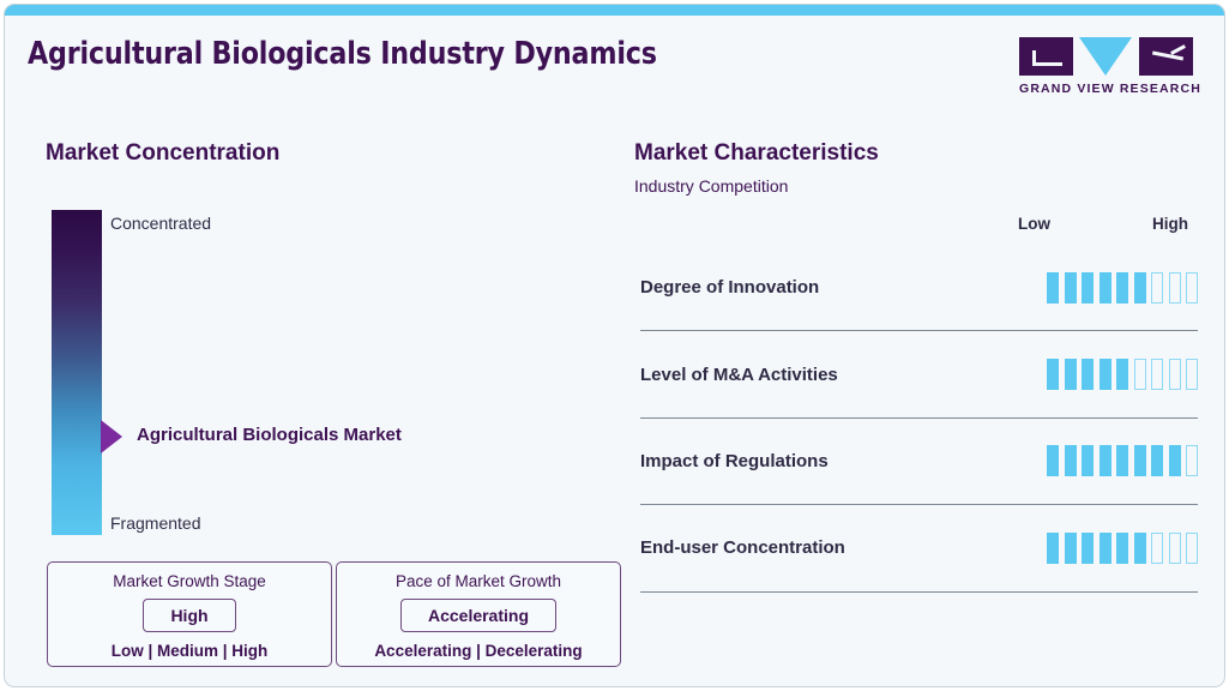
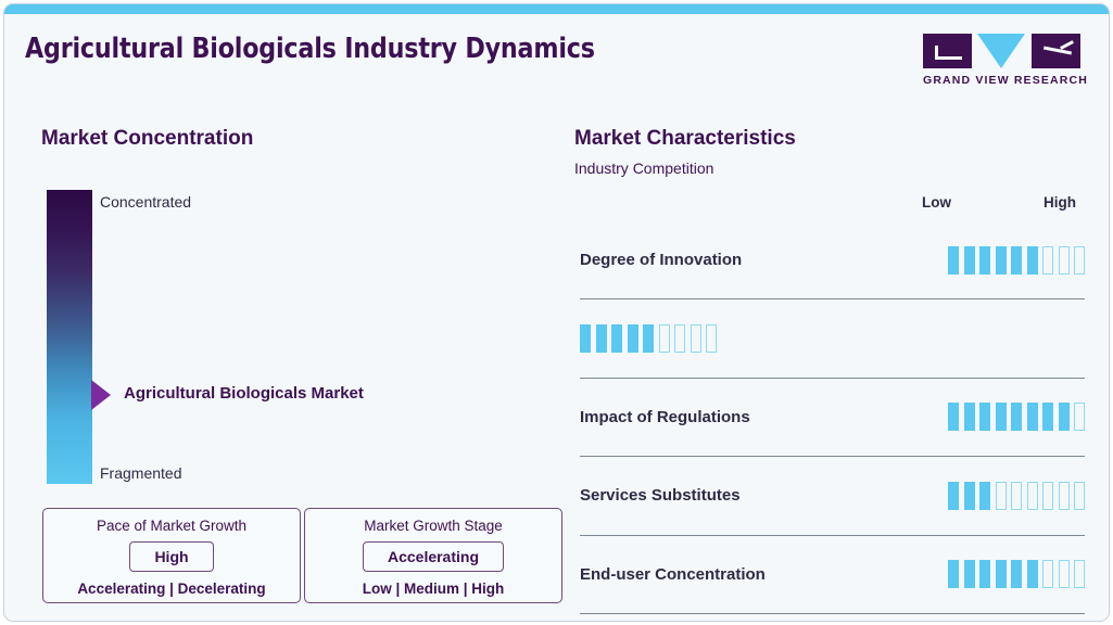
  Agricultural Biologicals Industry Dynamics
  GRAND VIEW RESEARCH
  Market Concentration
  Concentrated
  Fragmented
  Agricultural Biologicals Market
- Market Growth Stage
+ Pace of Market Growth
  High
- Low | Medium | High
+ Accelerating | Decelerating
- Pace of Market Growth
+ Market Growth Stage
  Accelerating
- Accelerating | Decelerating
+ Low | Medium | High
  Market Characteristics
  Industry Competition
  Low
  High
  Degree of Innovation
- Level of M&A Activities
  Impact of Regulations
+ Services Substitutes
  End-user Concentration
